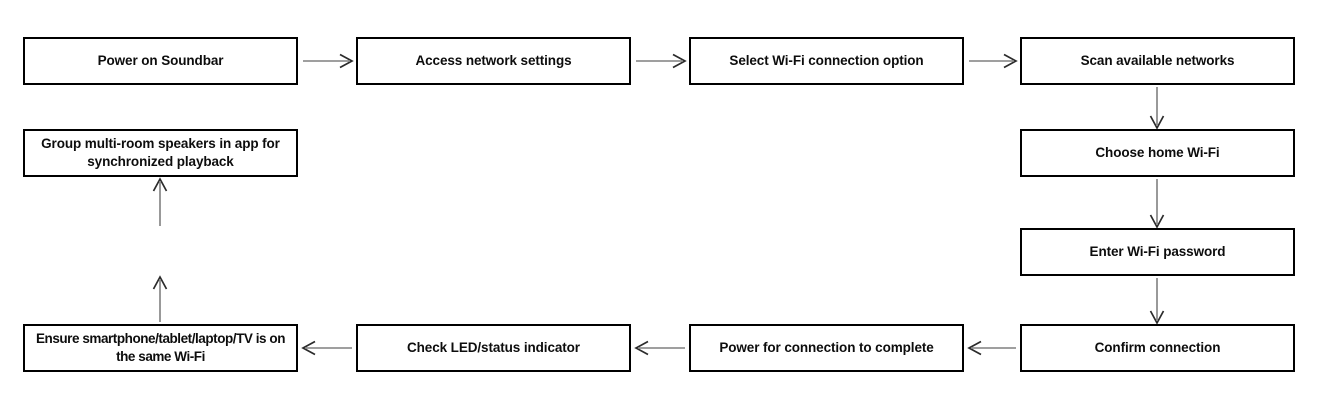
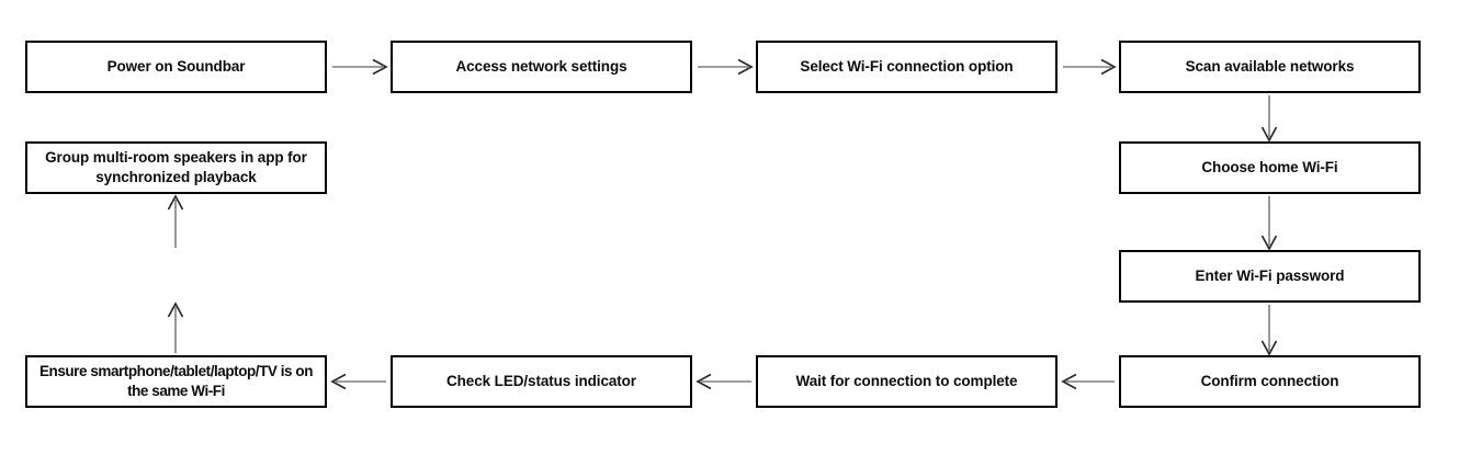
  Power on Soundbar
  Access network settings
  Select Wi-Fi connection option
  Scan available networks
  Group multi-room speakers in app for synchronized playback
  Choose home Wi-Fi
  Enter Wi-Fi password
  Ensure smartphone/tablet/laptop/TV is on the same Wi-Fi
  Check LED/status indicator
- Power for connection to complete
+ Wait for connection to complete
  Confirm connection
